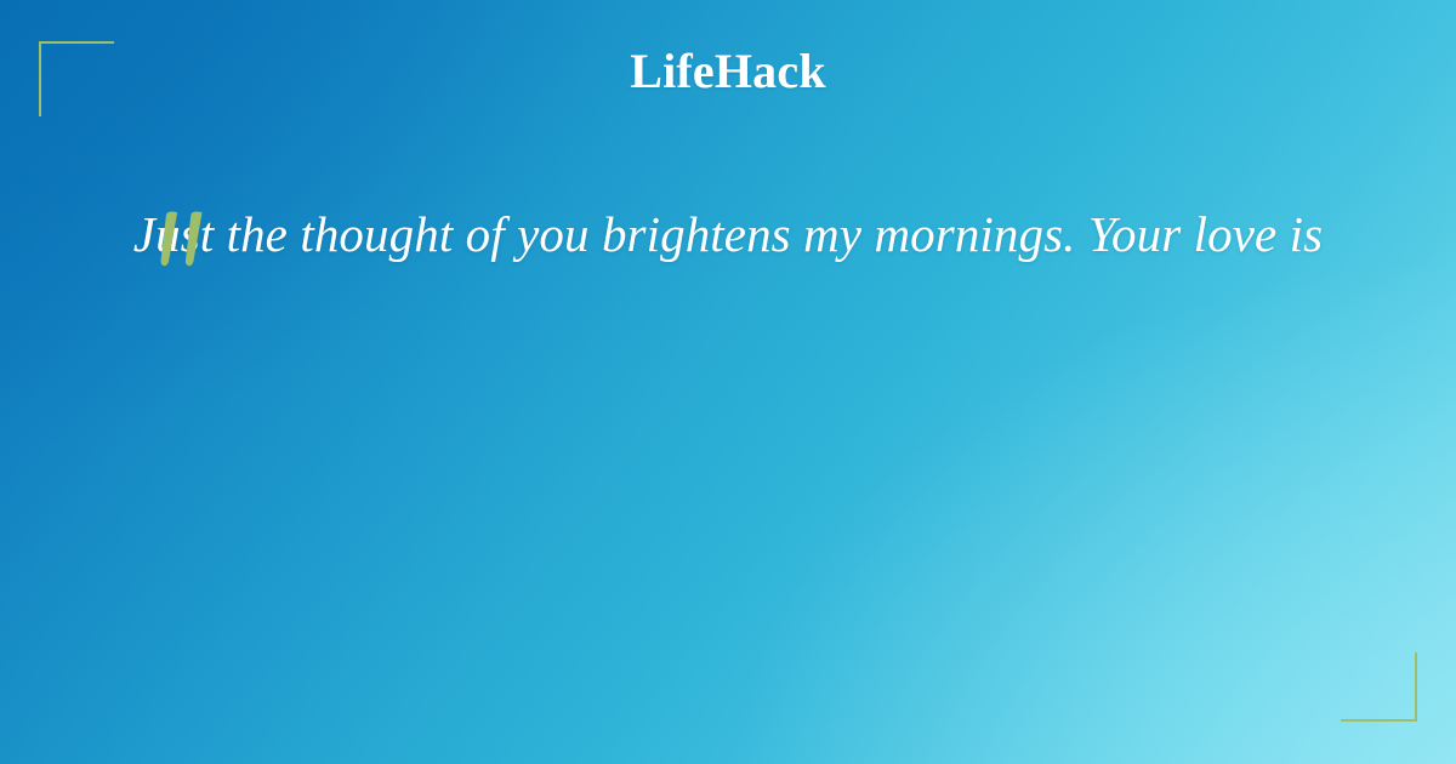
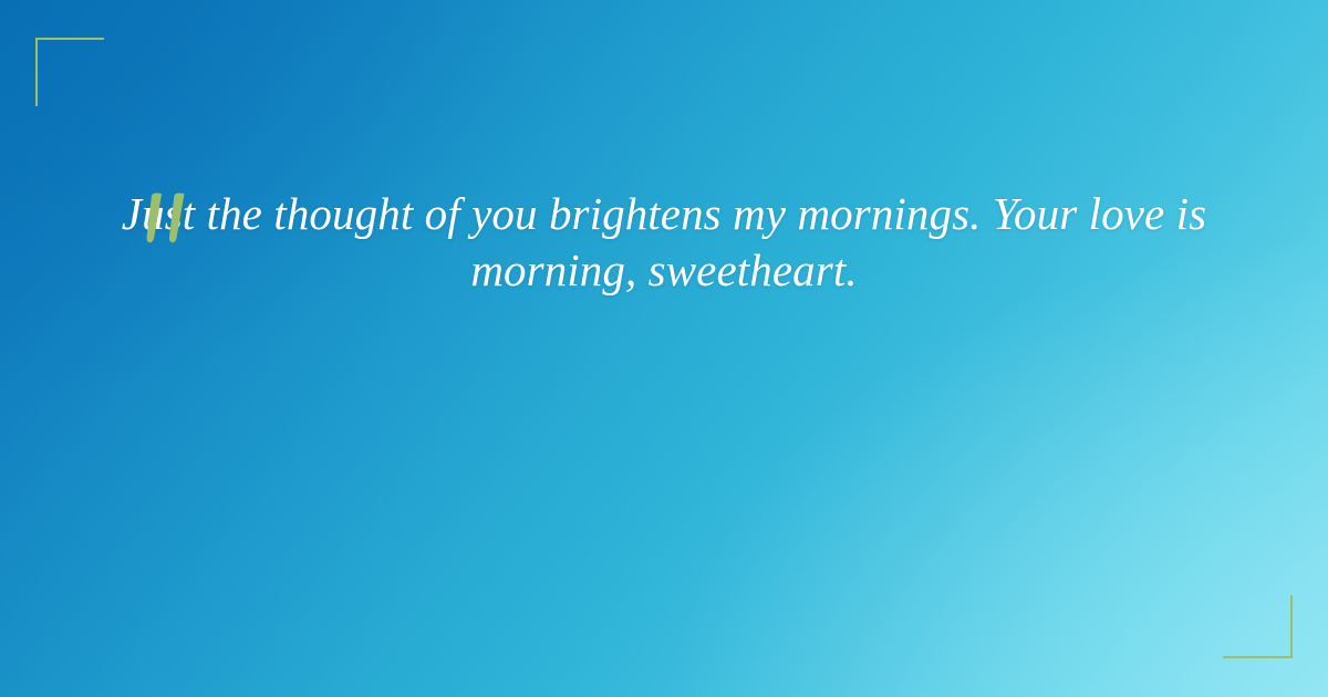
- LifeHack
  Jt the thought of you brightens my mornings. Your love is
+ morning, sweetheart.
